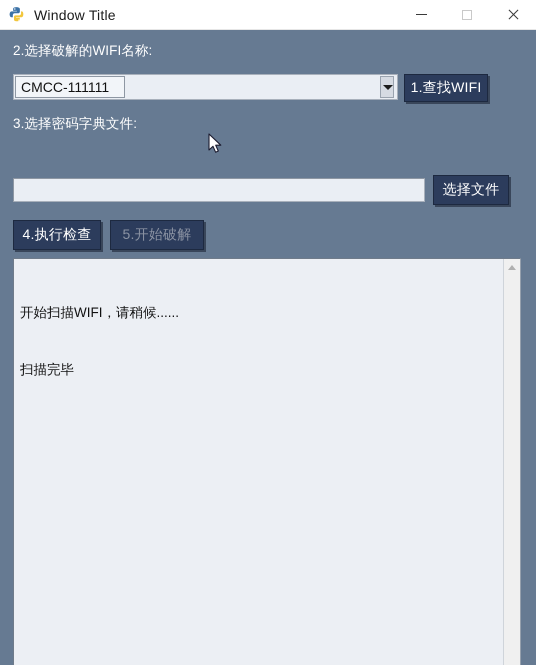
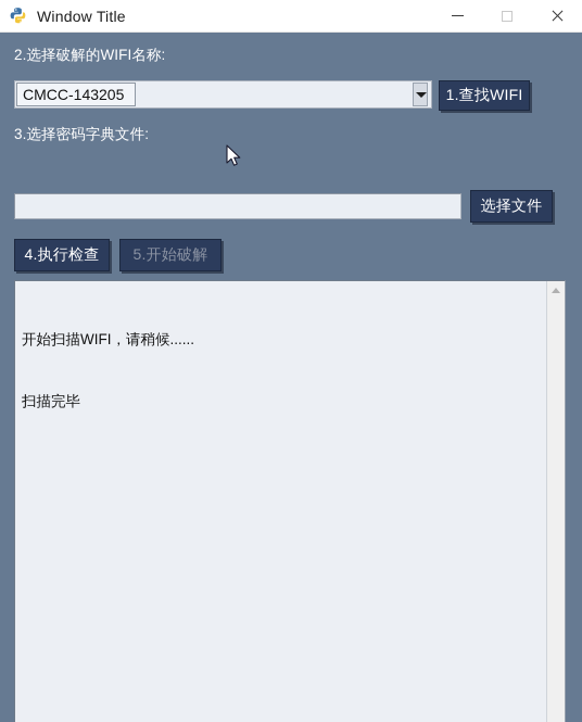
  Window Title
  2.选择破解的WIFI名称:
- CMCC-111111
+ CMCC-143205
  1.查找WIFI
  3.选择密码字典文件:
  选择文件
  4.执行检查
  5.开始破解
  开始扫描WIFI，请稍候......
  扫描完毕
